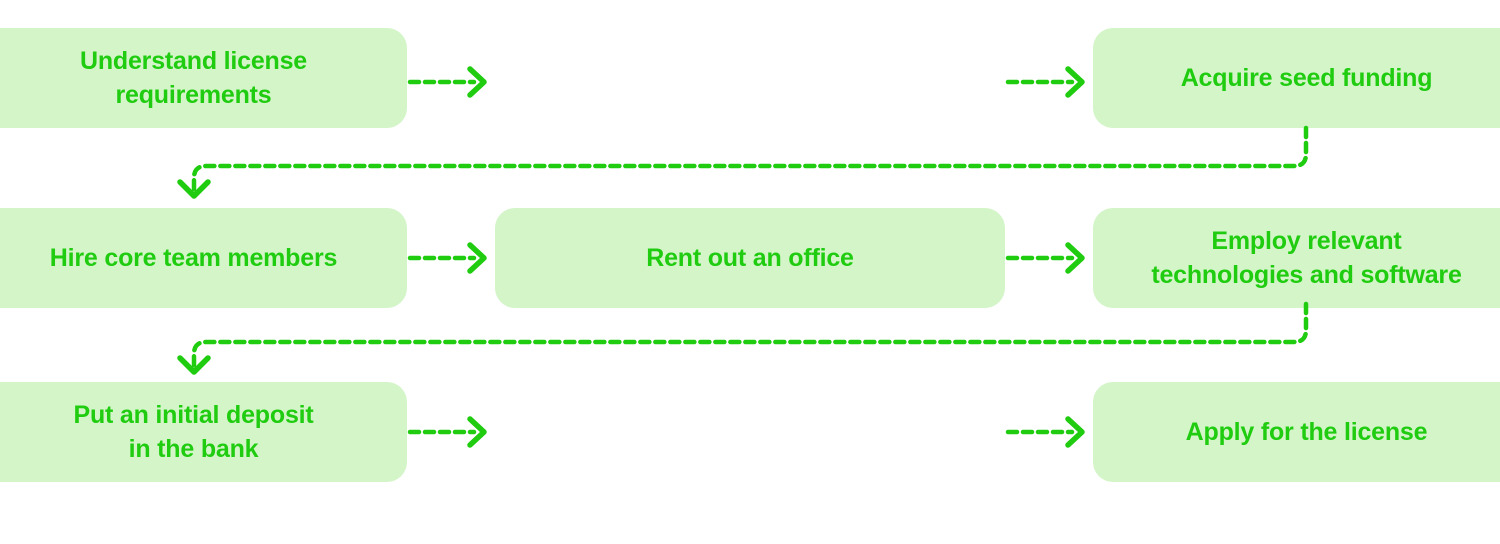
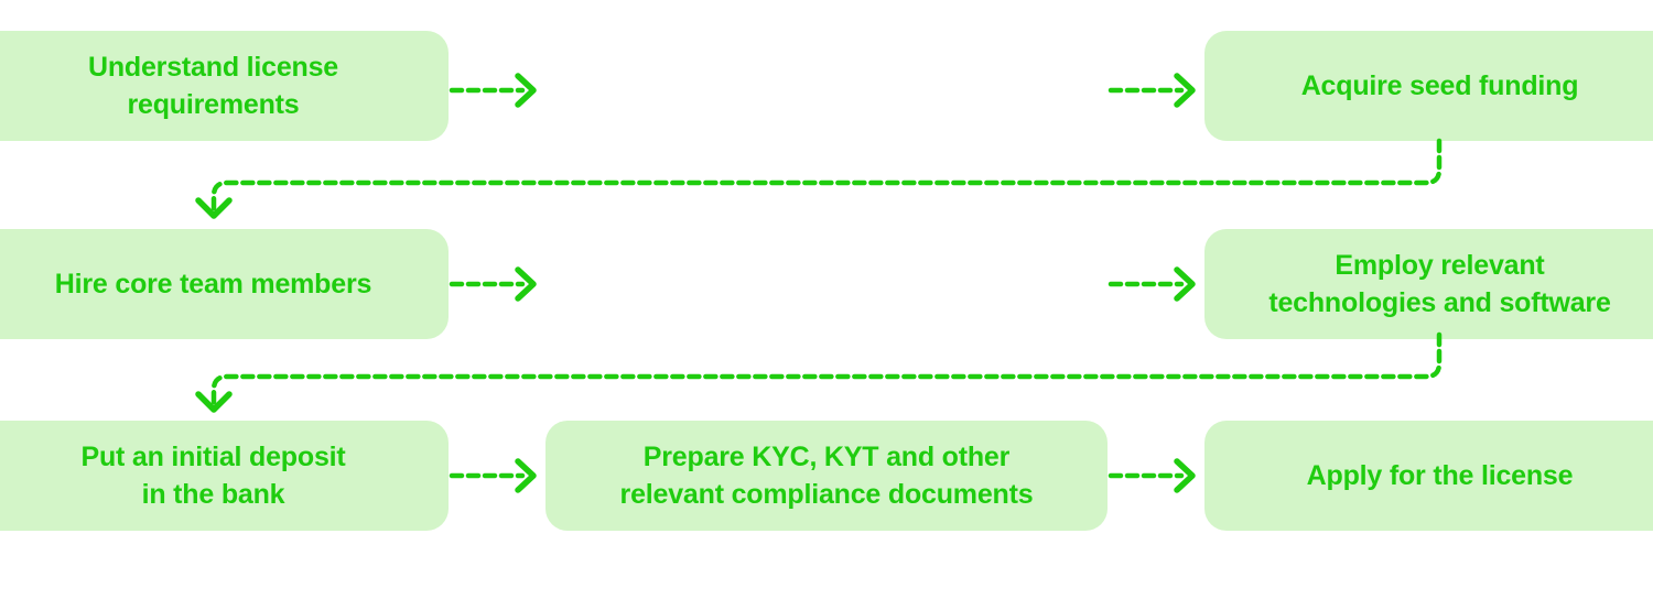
  Understand license
  requirements
  Acquire seed funding
  Hire core team members
- Rent out an office
  Employ relevant
  technologies and software
  Put an initial deposit
  in the bank
+ Prepare KYC, KYT and other
+ relevant compliance documents
  Apply for the license
